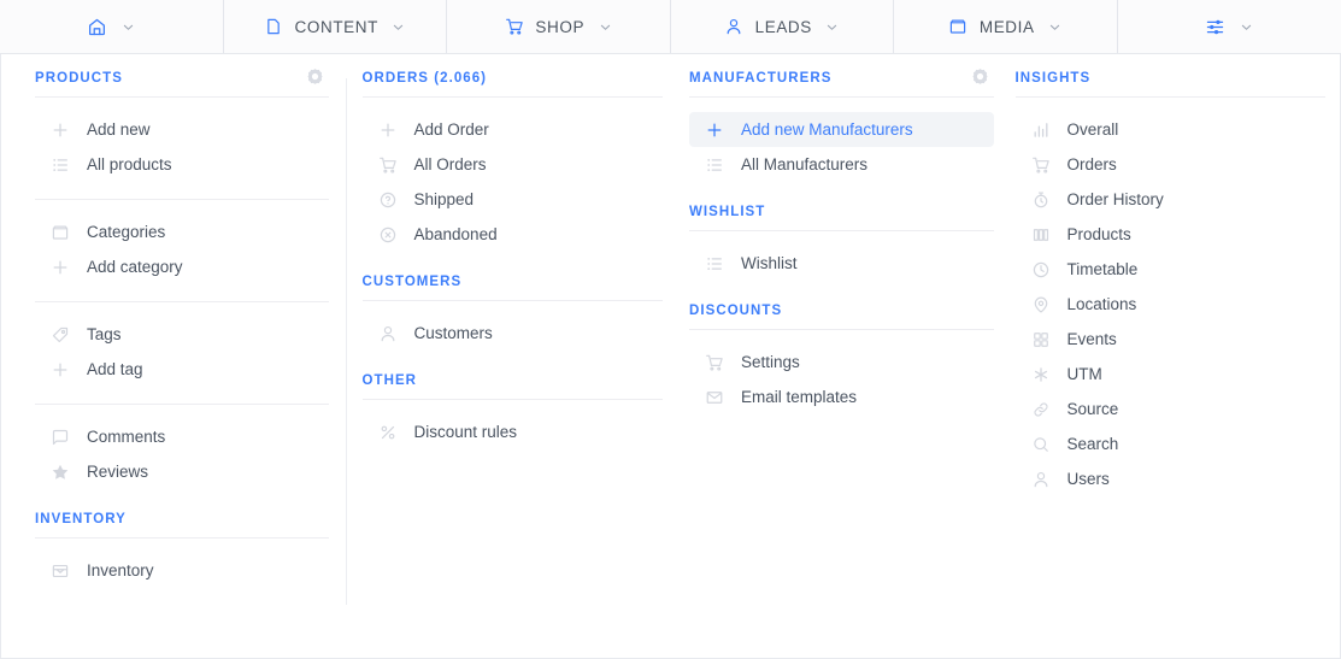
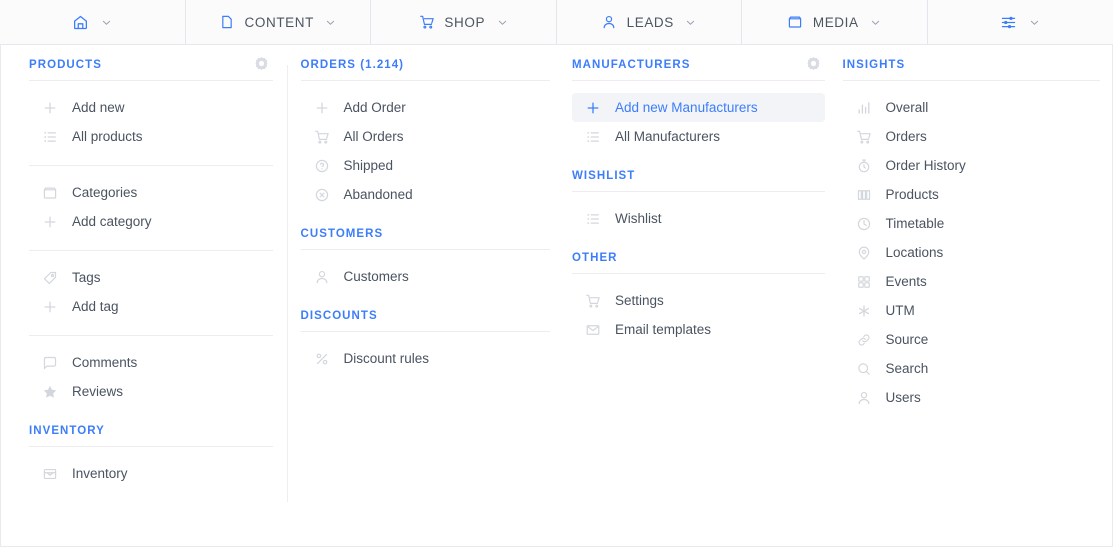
  CONTENT
  SHOP
  LEADS
  MEDIA
  PRODUCTS
  Add new
  All products
  Categories
  Add category
  Tags
  Add tag
  Comments
  Reviews
  INVENTORY
  Inventory
- ORDERS (2.066)
+ ORDERS (1.214)
  Add Order
  All Orders
  Shipped
  Abandoned
  CUSTOMERS
  Customers
- OTHER
+ DISCOUNTS
  Discount rules
  MANUFACTURERS
  Add new Manufacturers
  All Manufacturers
  WISHLIST
  Wishlist
- DISCOUNTS
+ OTHER
  Settings
  Email templates
  INSIGHTS
  Overall
  Orders
  Order History
  Products
  Timetable
  Locations
  Events
  UTM
  Source
  Search
  Users
